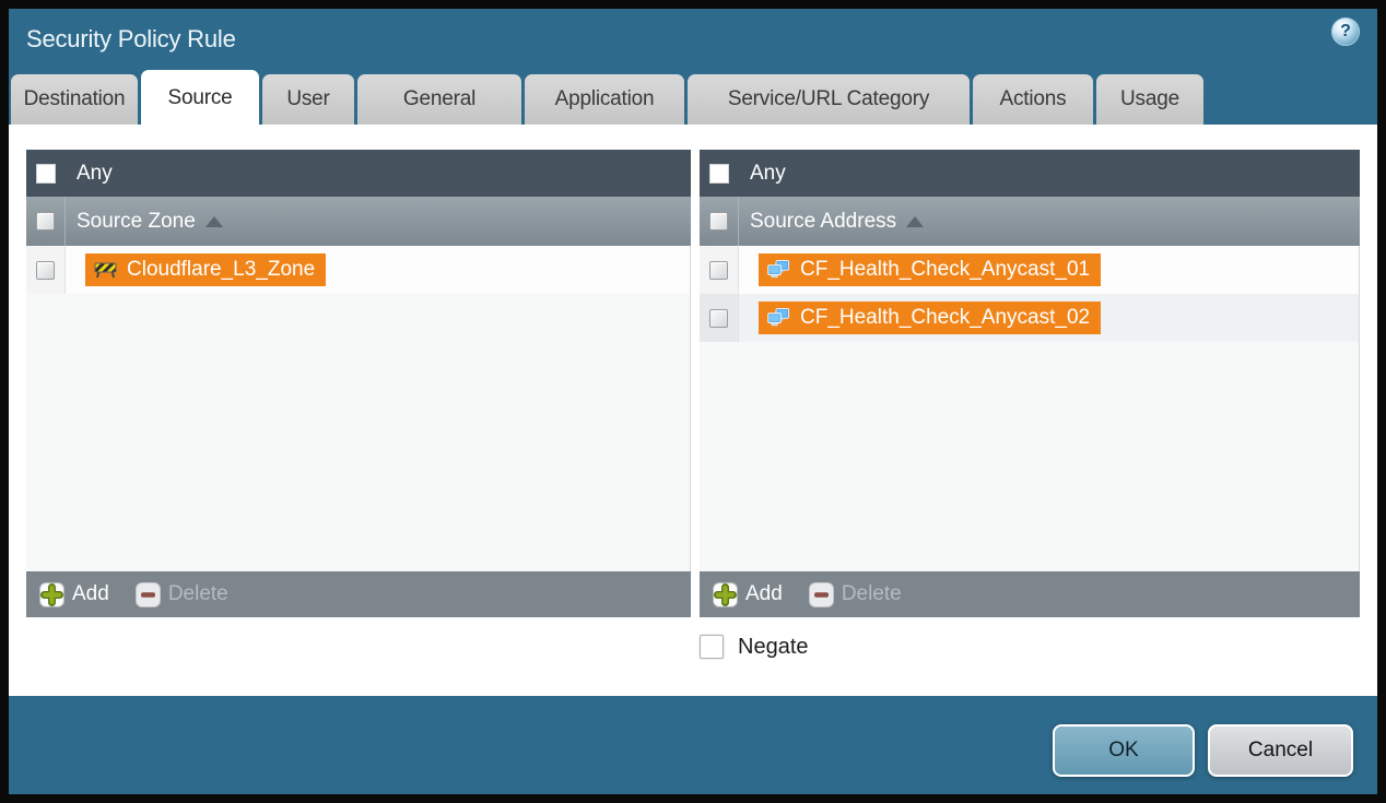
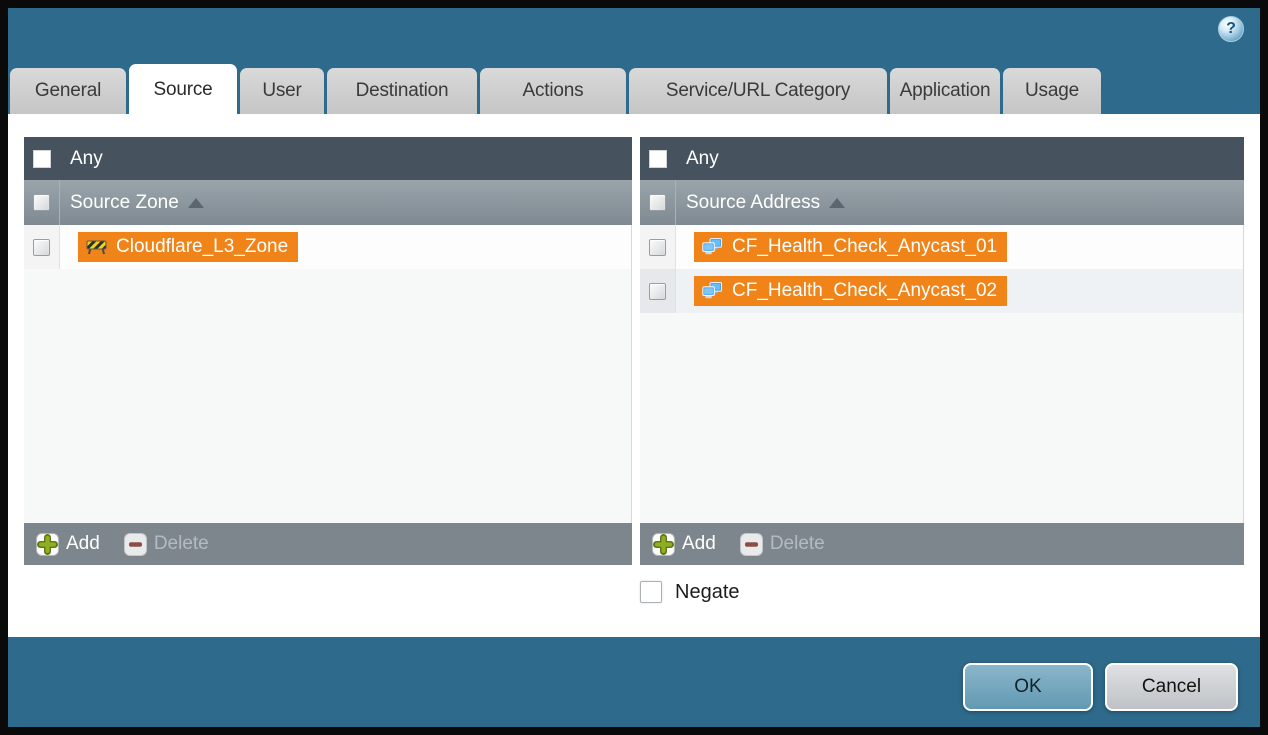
- Security Policy Rule
  ?
- Destination
+ General
  Source
  User
- General
+ Destination
- Application
+ Actions
  Service/URL Category
- Actions
+ Application
  Usage
  Any
  Source Zone
  Cloudflare_L3_Zone
  Add
  Delete
  Any
  Source Address
  CF_Health_Check_Anycast_01
  CF_Health_Check_Anycast_02
  Add
  Delete
  Negate
  OK
  Cancel
